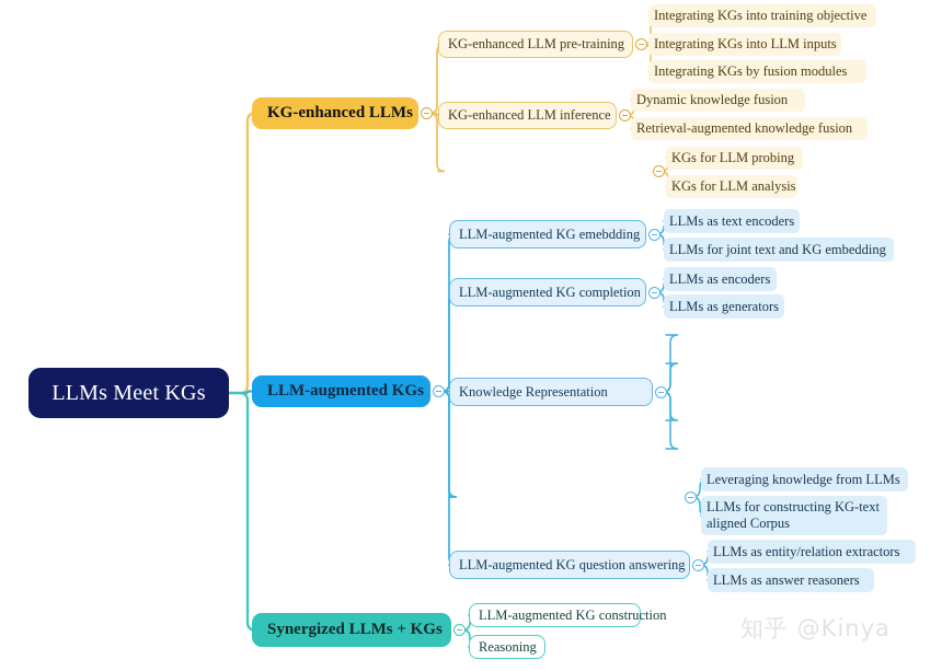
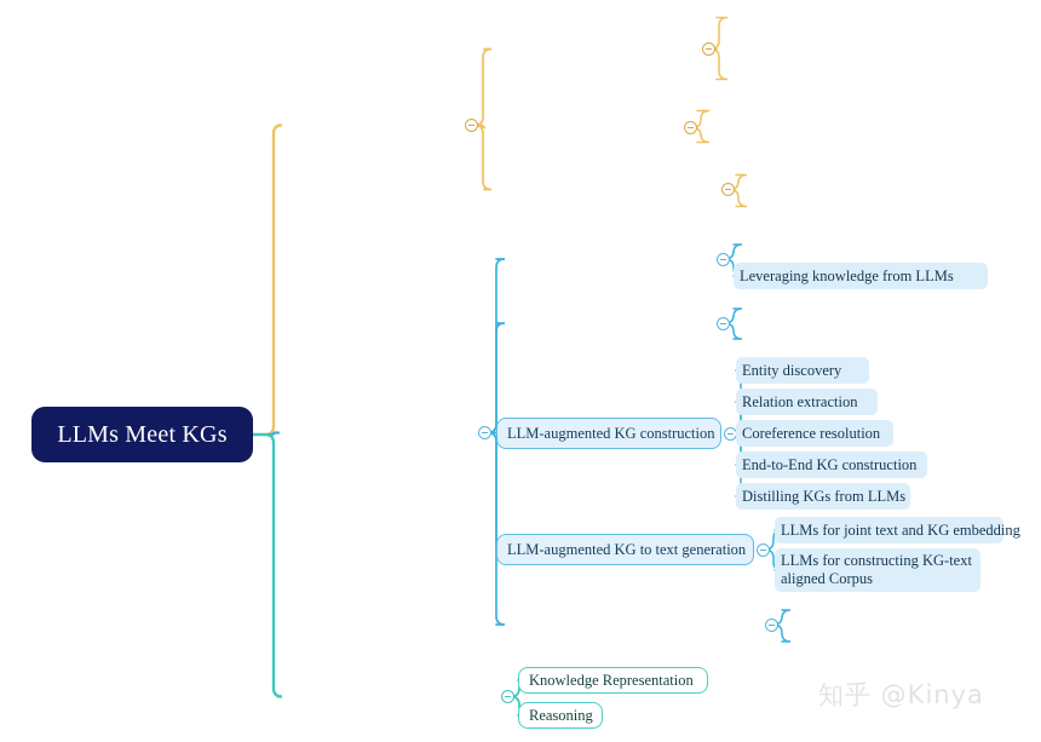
  LLMs Meet KGs
- KG-enhanced LLMs
- KG-enhanced LLM pre-training
- Integrating KGs into training objective
- Integrating KGs into LLM inputs
- Integrating KGs by fusion modules
- KG-enhanced LLM inference
- Dynamic knowledge fusion
- Retrieval-augmented knowledge fusion
- KGs for LLM probing
- KGs for LLM analysis
- LLM-augmented KGs
- LLM-augmented KG emebdding
- LLMs as text encoders
- LLMs for joint text and KG embedding
+ Leveraging knowledge from LLMs
- LLM-augmented KG completion
- LLMs as encoders
- LLMs as generators
- Knowledge Representation
+ LLM-augmented KG construction
+ Entity discovery
+ Relation extraction
+ Coreference resolution
+ End-to-End KG construction
+ Distilling KGs from LLMs
+ LLM-augmented KG to text generation
- Leveraging knowledge from LLMs
+ LLMs for joint text and KG embedding
  LLMs for constructing KG-text aligned Corpus
- LLM-augmented KG question answering
- LLMs as entity/relation extractors
- LLMs as answer reasoners
- Synergized LLMs + KGs
- LLM-augmented KG construction
+ Knowledge Representation
  Reasoning
  知乎 @Kinya
